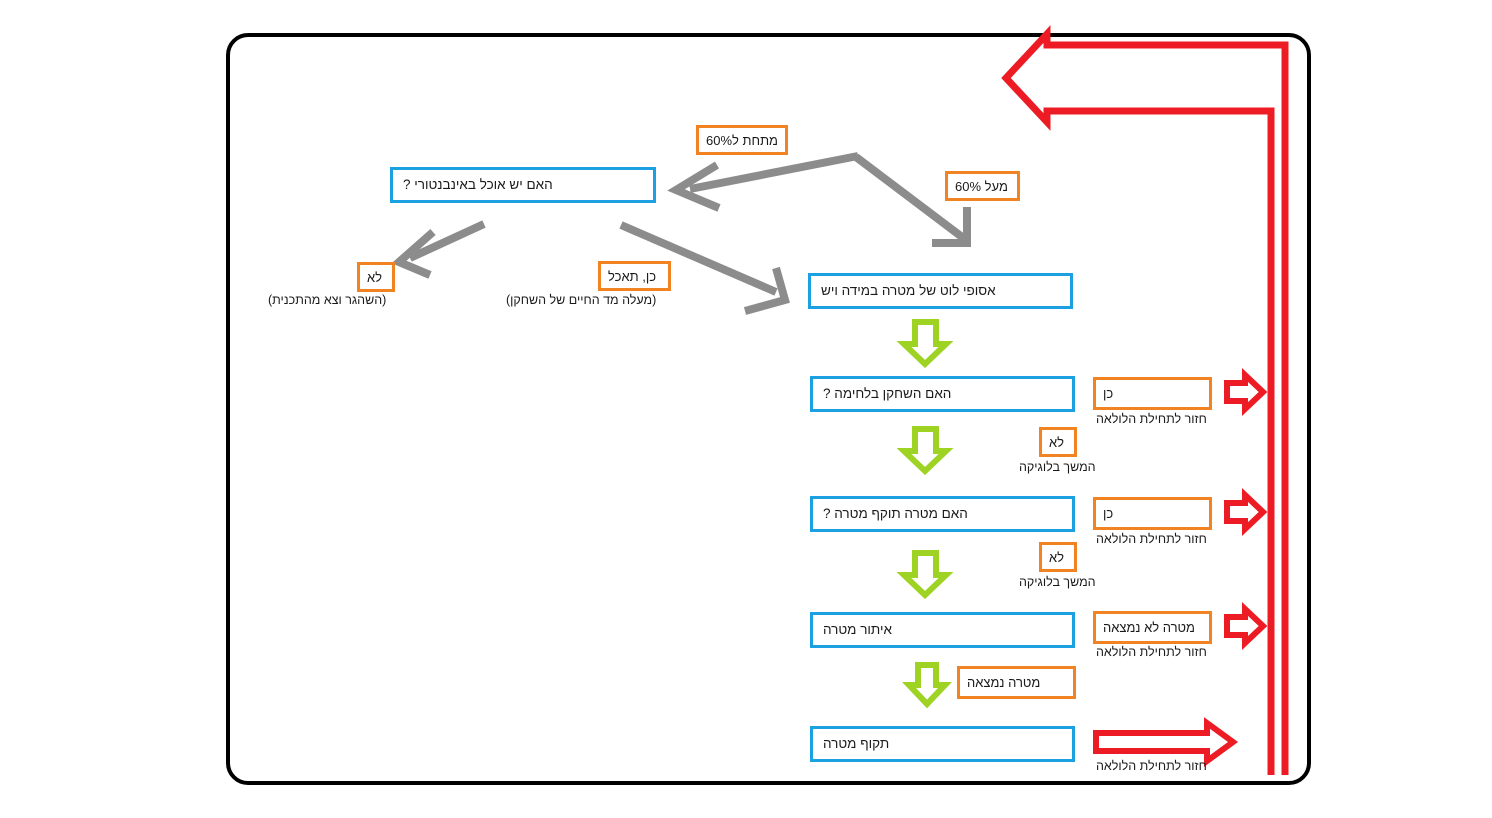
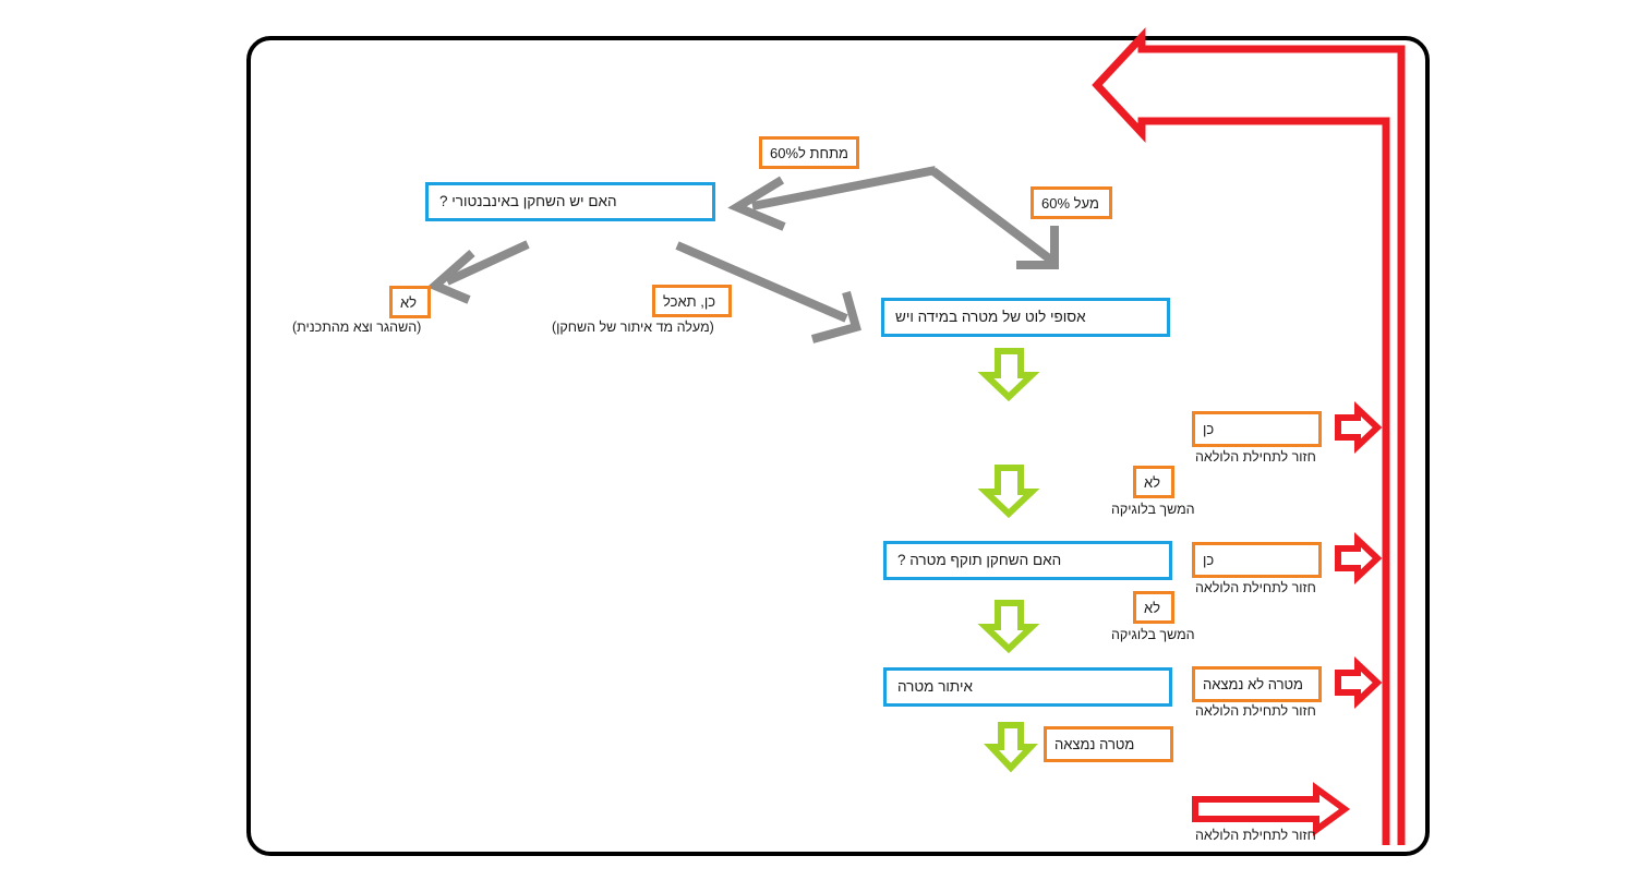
- האם יש אוכל באינבנטורי ?
+ האם יש השחקן באינבנטורי ?
  אסופי לוט של מטרה במידה ויש
- האם השחקן בלחימה ?
- האם מטרה תוקף מטרה ?
+ האם השחקן תוקף מטרה ?
  איתור מטרה
- תקוף מטרה
  מתחת ל60%
  מעל 60%
  לא
  כן, תאכל
  כן
  לא
  כן
  לא
  מטרה לא נמצאה
  מטרה נמצאה
  (השהגר וצא מהתכנית)
- (מעלה מד החיים של השחקן)
+ (מעלה מד איתור של השחקן)
  חזור לתחילת הלולאה
  המשך בלוגיקה
  חזור לתחילת הלולאה
  המשך בלוגיקה
  חזור לתחילת הלולאה
  חזור לתחילת הלולאה
